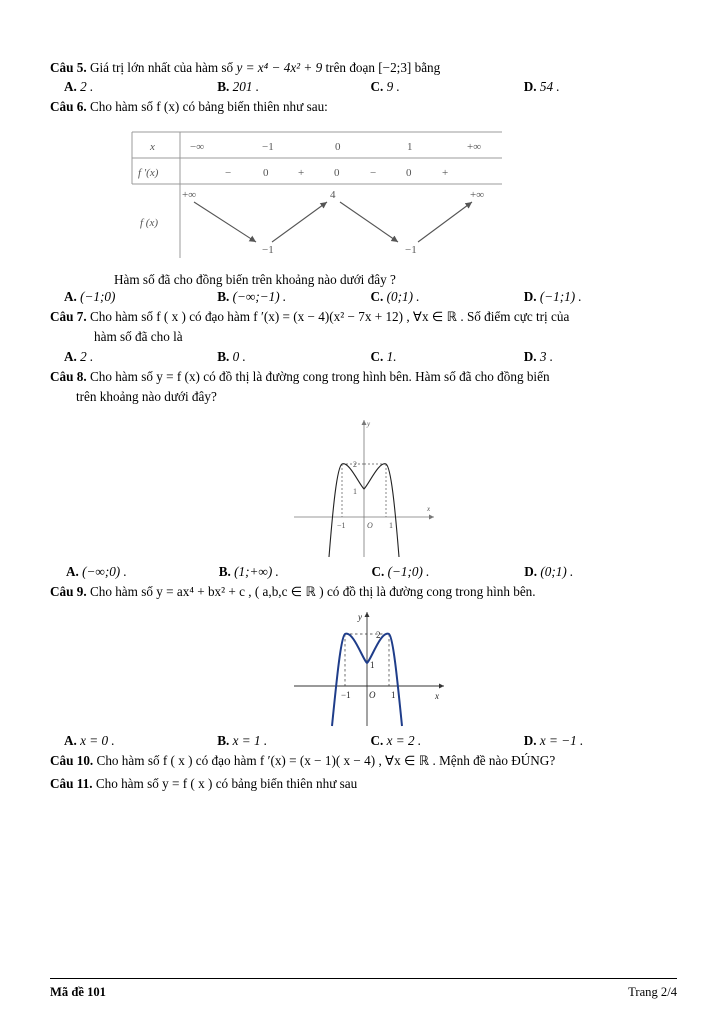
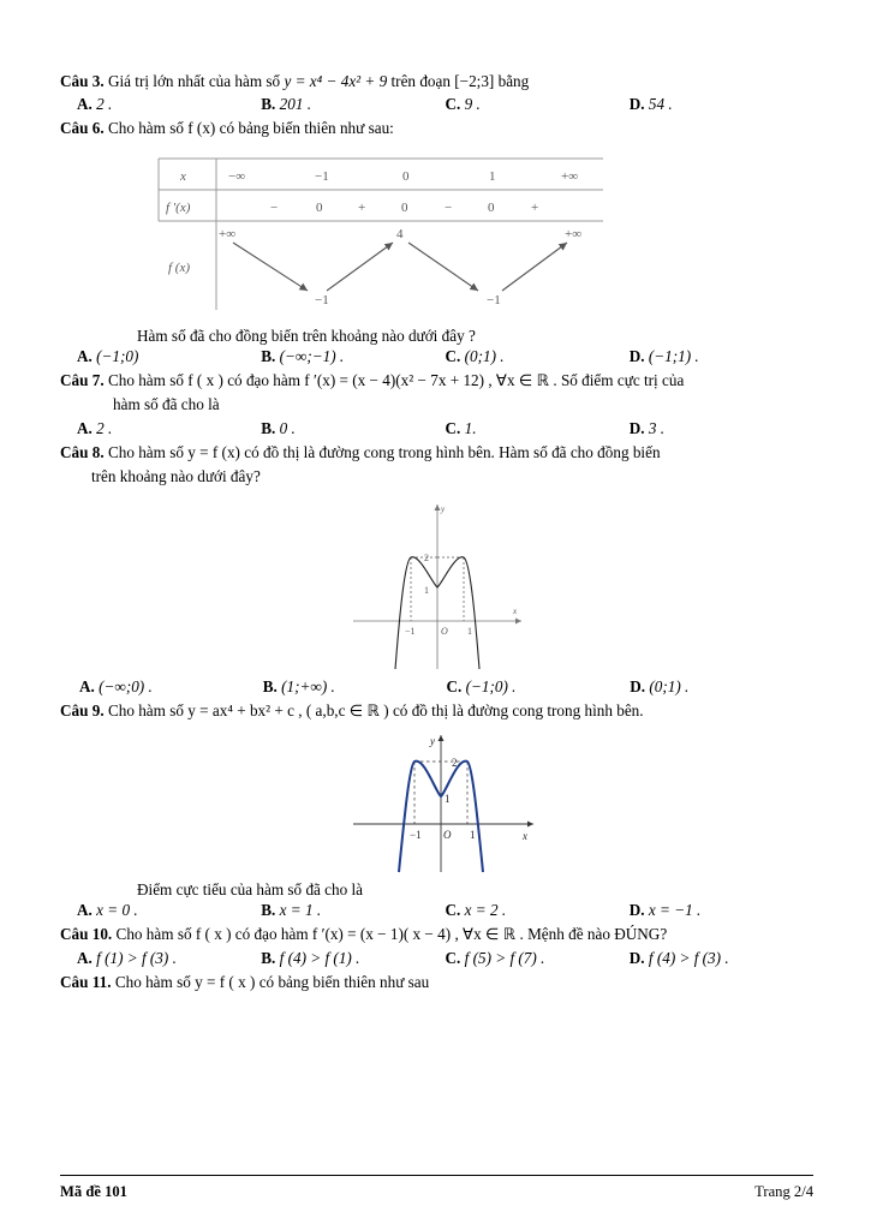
- Câu 5. Giá trị lớn nhất của hàm số y = x⁴ − 4x² + 9 trên đoạn [−2;3] bằng
+ Câu 3. Giá trị lớn nhất của hàm số y = x⁴ − 4x² + 9 trên đoạn [−2;3] bằng
  A. 2 .
  B. 201 .
  C. 9 .
  D. 54 .
  Câu 6. Cho hàm số f (x) có bảng biến thiên như sau:
  x
  f '(x)
  f (x)
  −∞
  −1
  0
  1
  +∞
  −
  0
  +
  0
  −
  0
  +
  +∞
  4
  +∞
  −1
  −1
  Hàm số đã cho đồng biến trên khoảng nào dưới đây ?
  A. (−1;0)
  B. (−∞;−1) .
  C. (0;1) .
  D. (−1;1) .
  Câu 7. Cho hàm số f ( x ) có đạo hàm f ′(x) = (x − 4)(x² − 7x + 12) , ∀x ∈ ℝ . Số điểm cực trị của
  hàm số đã cho là
  A. 2 .
  B. 0 .
  C. 1.
  D. 3 .
  Câu 8. Cho hàm số y = f (x) có đồ thị là đường cong trong hình bên. Hàm số đã cho đồng biến
  trên khoảng nào dưới đây?
  x
  y
  O
  −1
  1
  1
  2
  A. (−∞;0) .
  B. (1;+∞) .
  C. (−1;0) .
  D. (0;1) .
  Câu 9. Cho hàm số y = ax⁴ + bx² + c , ( a,b,c ∈ ℝ ) có đồ thị là đường cong trong hình bên.
  x
  y
  O
  −1
  1
  1
  2
+ Điểm cực tiểu của hàm số đã cho là
  A. x = 0 .
  B. x = 1 .
  C. x = 2 .
  D. x = −1 .
  Câu 10. Cho hàm số f ( x ) có đạo hàm f ′(x) = (x − 1)( x − 4) , ∀x ∈ ℝ . Mệnh đề nào ĐÚNG?
+ A. f (1) > f (3) .
+ B. f (4) > f (1) .
+ C. f (5) > f (7) .
+ D. f (4) > f (3) .
  Câu 11. Cho hàm số y = f ( x ) có bảng biến thiên như sau
  Mã đề 101
  Trang 2/4
